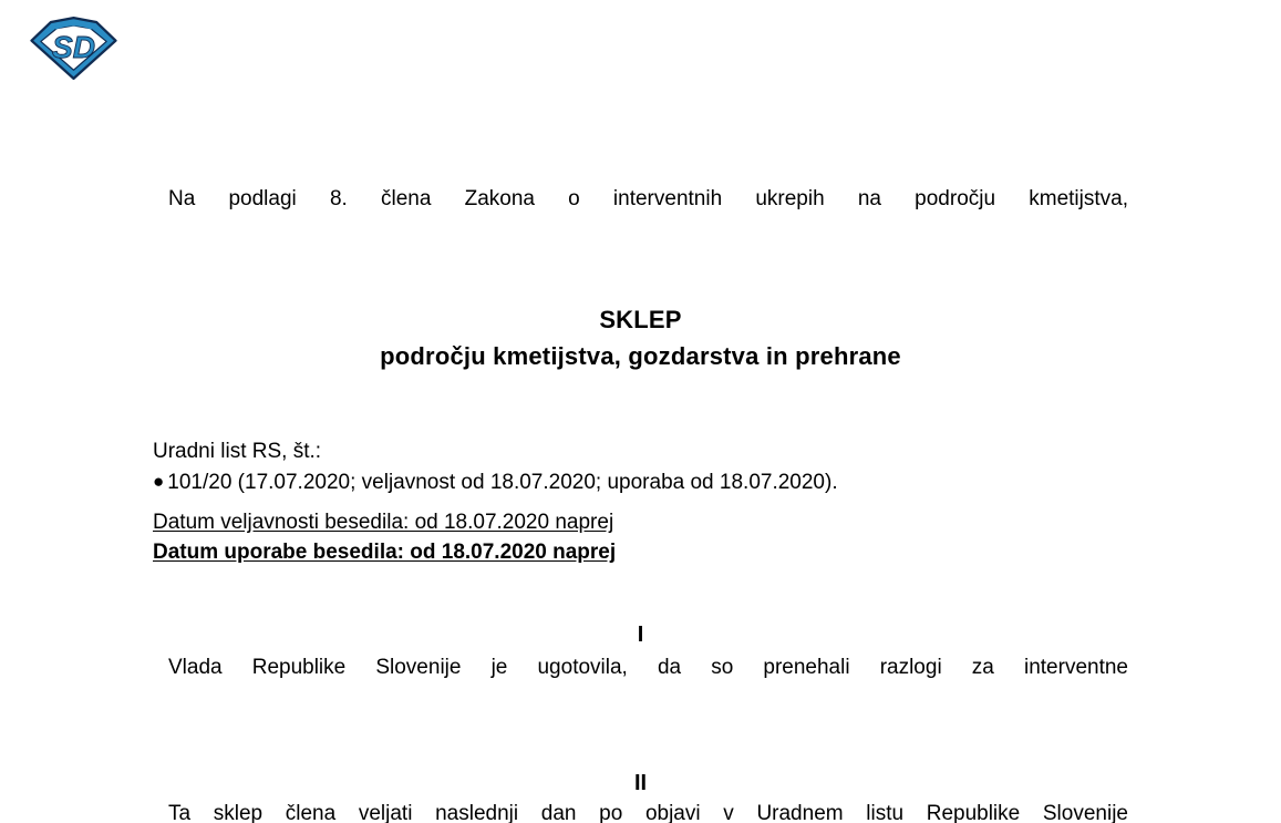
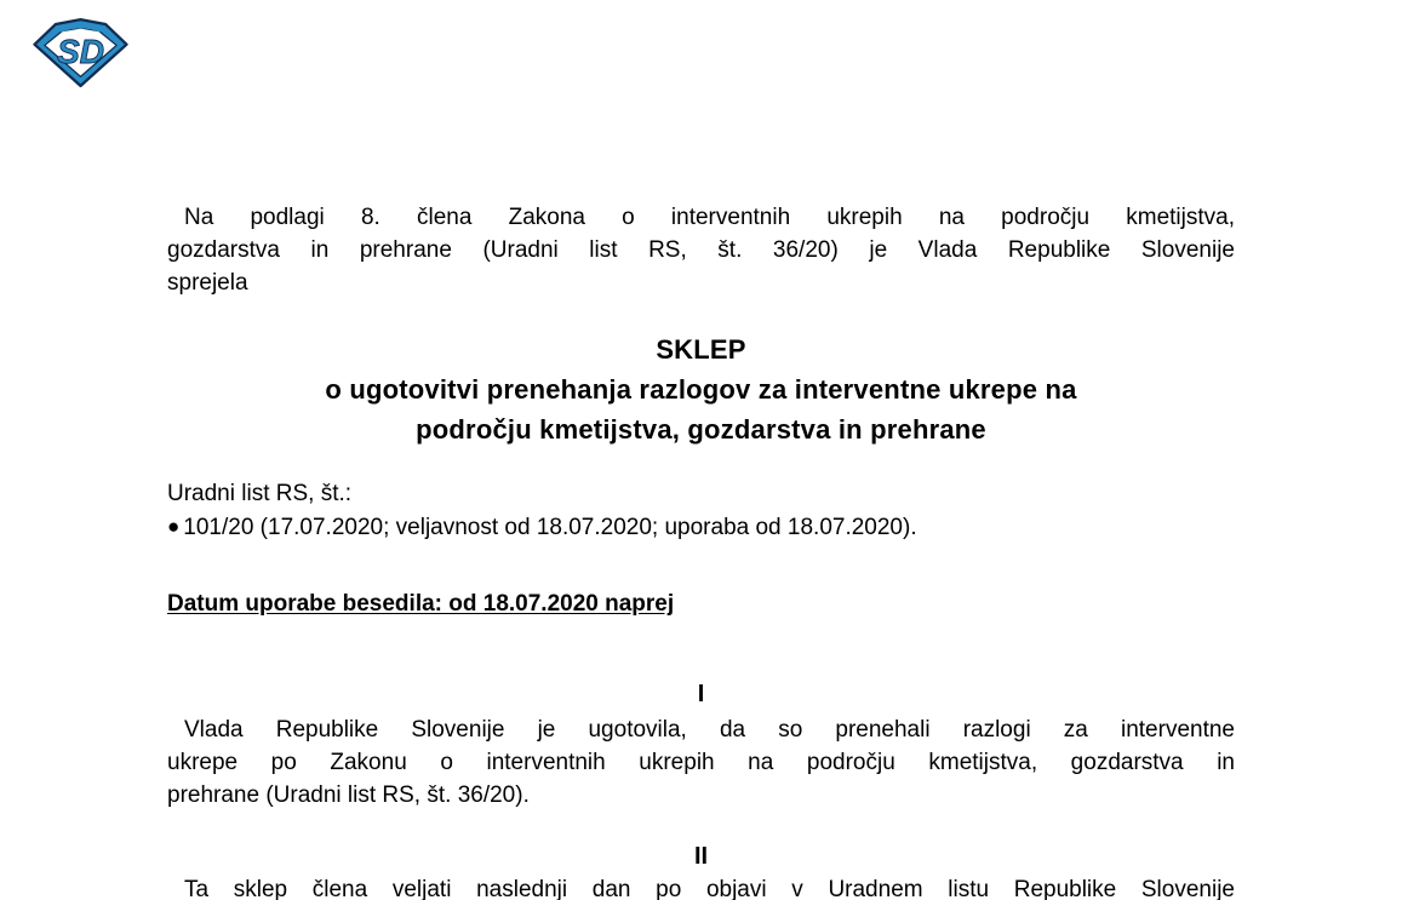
  SD
  Na podlagi 8. člena Zakona o interventnih ukrepih na področju kmetijstva,
+ gozdarstva in prehrane (Uradni list RS, št. 36/20) je Vlada Republike Slovenije
+ sprejela
  SKLEP
+ o ugotovitvi prenehanja razlogov za interventne ukrepe na
  področju kmetijstva, gozdarstva in prehrane
  Uradni list RS, št.:
  ● 101/20 (17.07.2020; veljavnost od 18.07.2020; uporaba od 18.07.2020).
- Datum veljavnosti besedila: od 18.07.2020 naprej
  Datum uporabe besedila: od 18.07.2020 naprej
  I
  Vlada Republike Slovenije je ugotovila, da so prenehali razlogi za interventne
+ ukrepe po Zakonu o interventnih ukrepih na področju kmetijstva, gozdarstva in
+ prehrane (Uradni list RS, št. 36/20).
  II
  Ta sklep člena veljati naslednji dan po objavi v Uradnem listu Republike Slovenije
